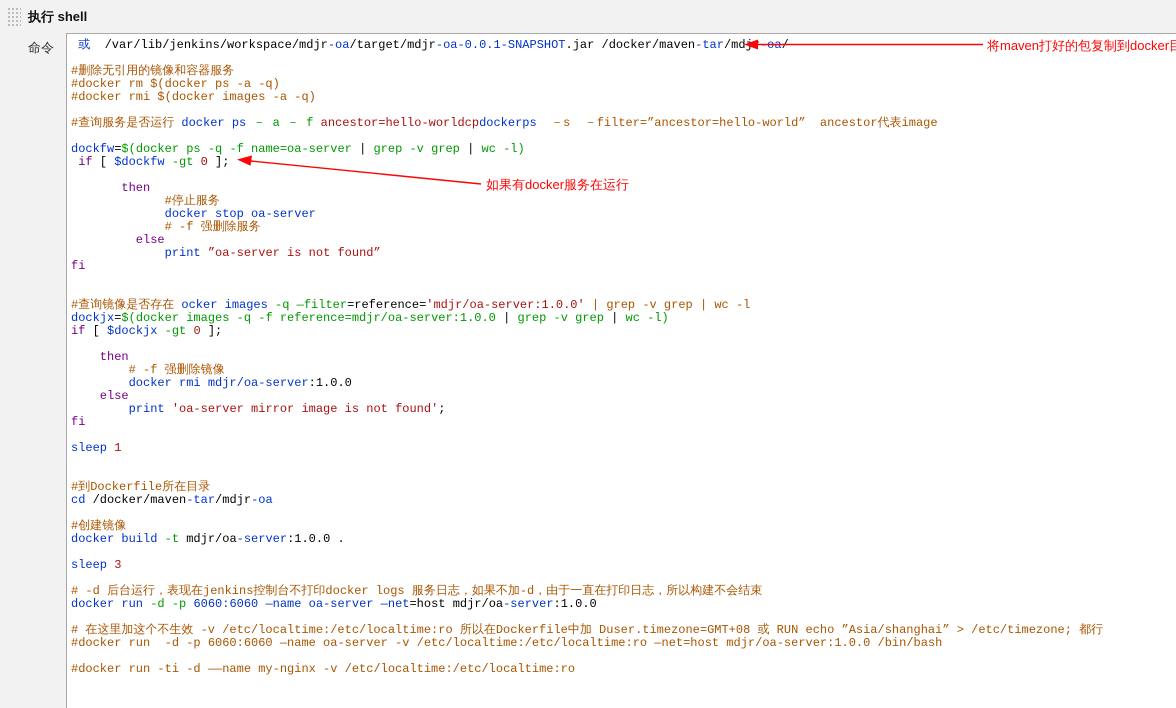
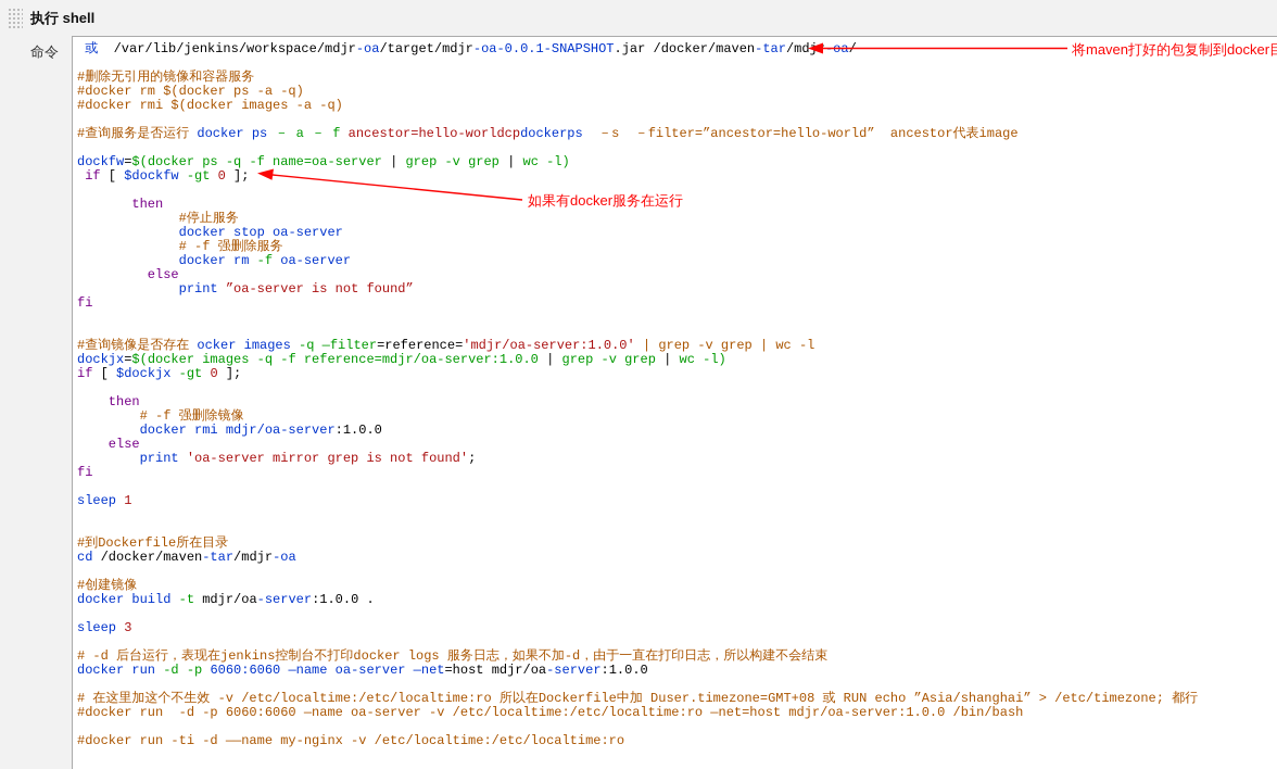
  执行 shell
  命令
  或 /var/lib/jenkins/workspace/mdjr-oa/target/mdjr-oa-0.0.1-SNAPSHOT.jar /docker/maven-tar/md
  #删除无引用的镜像和容器服务
  #docker rm $(docker ps -a -q)
  #docker rmi $(docker images -a -q)
  #查询服务是否运行 docker ps － a － f ancestor=hello-worldcpdockerps －s －filter=”ancestor=hello-world” ancestor代表image
  dockfw=$(docker ps -q -f name=oa-server | grep -v grep | wc -l)
  if [ $dockfw -gt 0 ];
  then
  #停止服务
  docker stop oa-server
  # -f 强删除服务
+ docker rm -f oa-server
  else
  print ”oa-server is not found”
  fi
  #查询镜像是否存在 ocker images -q —filter=reference='mdjr/oa-server:1.0.0' | grep -v grep | wc -l
  dockjx=$(docker images -q -f reference=mdjr/oa-server:1.0.0 | grep -v grep | wc -l)
  if [ $dockjx -gt 0 ];
  then
  # -f 强删除镜像
  docker rmi mdjr/oa-server:1.0.0
  else
- print 'oa-server mirror image is not found';
+ print 'oa-server mirror grep is not found';
  fi
  sleep 1
  #到Dockerfile所在目录
  cd /docker/maven-tar/mdjr-oa
  #创建镜像
  docker build -t mdjr/oa-server:1.0.0 .
  sleep 3
  # -d 后台运行，表现在jenkins控制台不打印docker logs 服务日志，如果不加-d，由于一直在打印日志，所以构建不会结束
  docker run -d -p 6060:6060 —name oa-server —net=host mdjr/oa-server:1.0.0
  # 在这里加这个不生效 -v /etc/localtime:/etc/localtime:ro 所以在Dockerfile中加 Duser.timezone=GMT+08 或 RUN echo ”Asia/shanghai” > /etc/timezone; 都行
  #docker run -d -p 6060:6060 —name oa-server -v /etc/localtime:/etc/localtime:ro —net=host mdjr/oa-server:1.0.0 /bin/bash
  #docker run -ti -d ——name my-nginx -v /etc/localtime:/etc/localtime:ro
  将maven打好的包复制到docker
  如果有docker服务在运行
